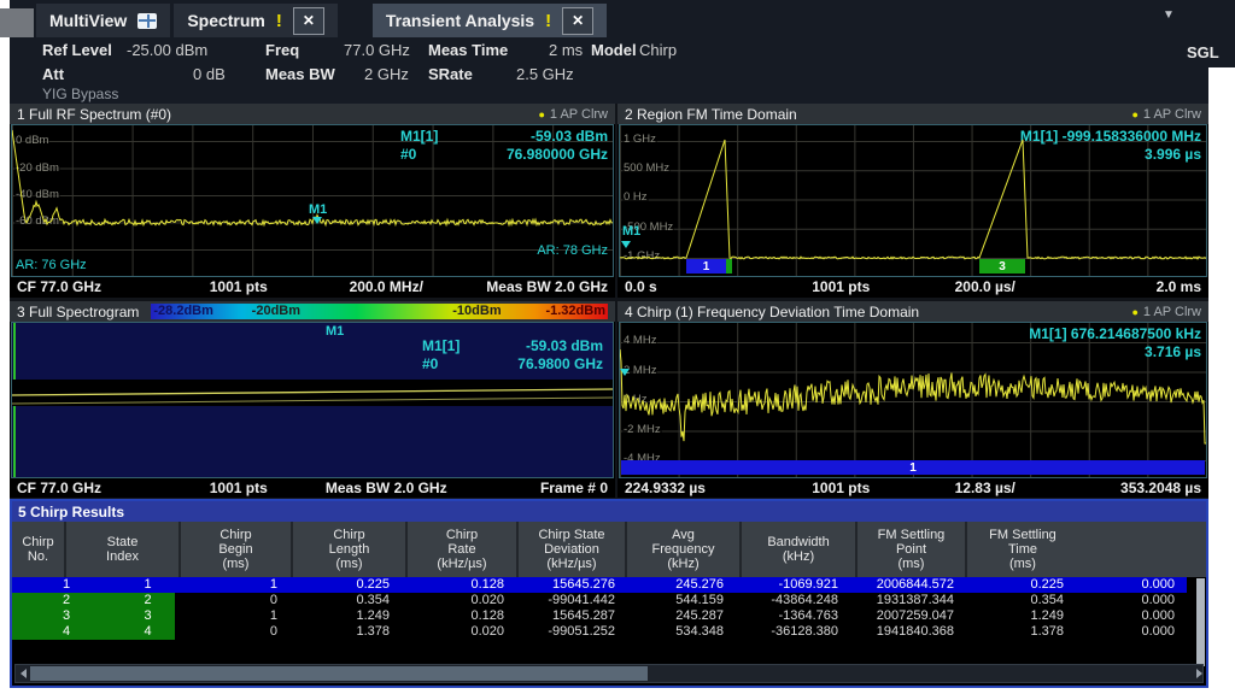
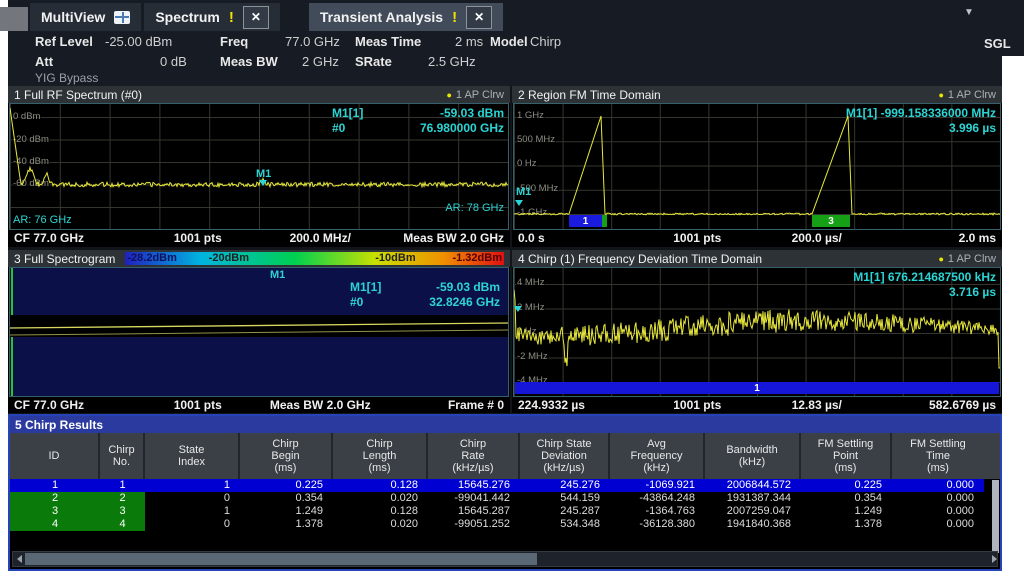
  MultiView
  Spectrum
  !
  ✕
  Transient Analysis
  !
  ✕
  ▼
  Ref Level
  -25.00 dBm
  Freq
  77.0 GHz
  Meas Time
  2 ms
  Model
  Chirp
  Att
  0 dB
  Meas BW
  2 GHz
  SRate
  2.5 GHz
  SGL
  YIG Bypass
  1 Full RF Spectrum (#0)
  ●
  1 AP Clrw
  0 dBm
  20 dBm
  -40 dBm
  -60 dm
  M1[1]
  -59.03 dBm
  #0
  76.980000 GHz
  M1
  AR: 76 GHz
  AR: 78 GHz
  CF 77.0 GHz
  1001 pts
  200.0 MHz/
  Meas BW 2.0 GHz
  2 Region FM Time Domain
  ●
  1 AP Clrw
  1 GHz
  500 MHz
  0 Hz
  -500 MHz
  -1 GHz
  M1[1] -999.158336000 MHz
  3.996 µs
  1
  3
  M1
  0.0 s
  1001 pts
  200.0 µs/
  2.0 ms
  3 Full Spectrogram
  -28.2dBm
  -20dBm
  -10dBm
  -1.32dBm
  M1[1]
  -59.03 dBm
  #0
- 76.9800 GHz
+ 32.8246 GHz
  M1
  CF 77.0 GHz
  1001 pts
  Meas BW 2.0 GHz
  Frame # 0
  4 Chirp (1) Frequency Deviation Time Domain
  ●
  1 AP Clrw
  4 MHz
  2 MHz
  -2 MHz
  -4 MHz
  M1[1] 676.214687500 kHz
  3.716 µs
  1
  224.9332 µs
  1001 pts
  12.83 µs/
- 353.2048 µs
+ 582.6769 µs
  5 Chirp Results
+ ID
  Chirp
  No.
  State
  Index
  Chirp
  Begin
  (ms)
  Chirp
  Length
  (ms)
  Chirp
  Rate
  (kHz/µs)
  Chirp State
  Deviation
  (kHz/µs)
  Avg
  Frequency
  (kHz)
  Bandwidth
  (kHz)
  FM Settling
  Point
  (ms)
  FM Settling
  Time
  (ms)
  1
  1
  1
  0.225
  0.128
  15645.276
  245.276
  -1069.921
  2006844.572
  0.225
  0.000
  2
  2
  0
  0.354
  0.020
  -99041.442
  544.159
  -43864.248
  1931387.344
  0.354
  0.000
  3
  3
  1
  1.249
  0.128
  15645.287
  245.287
  -1364.763
  2007259.047
  1.249
  0.000
  4
  4
  0
  1.378
  0.020
  -99051.252
  534.348
  -36128.380
  1941840.368
  1.378
  0.000
